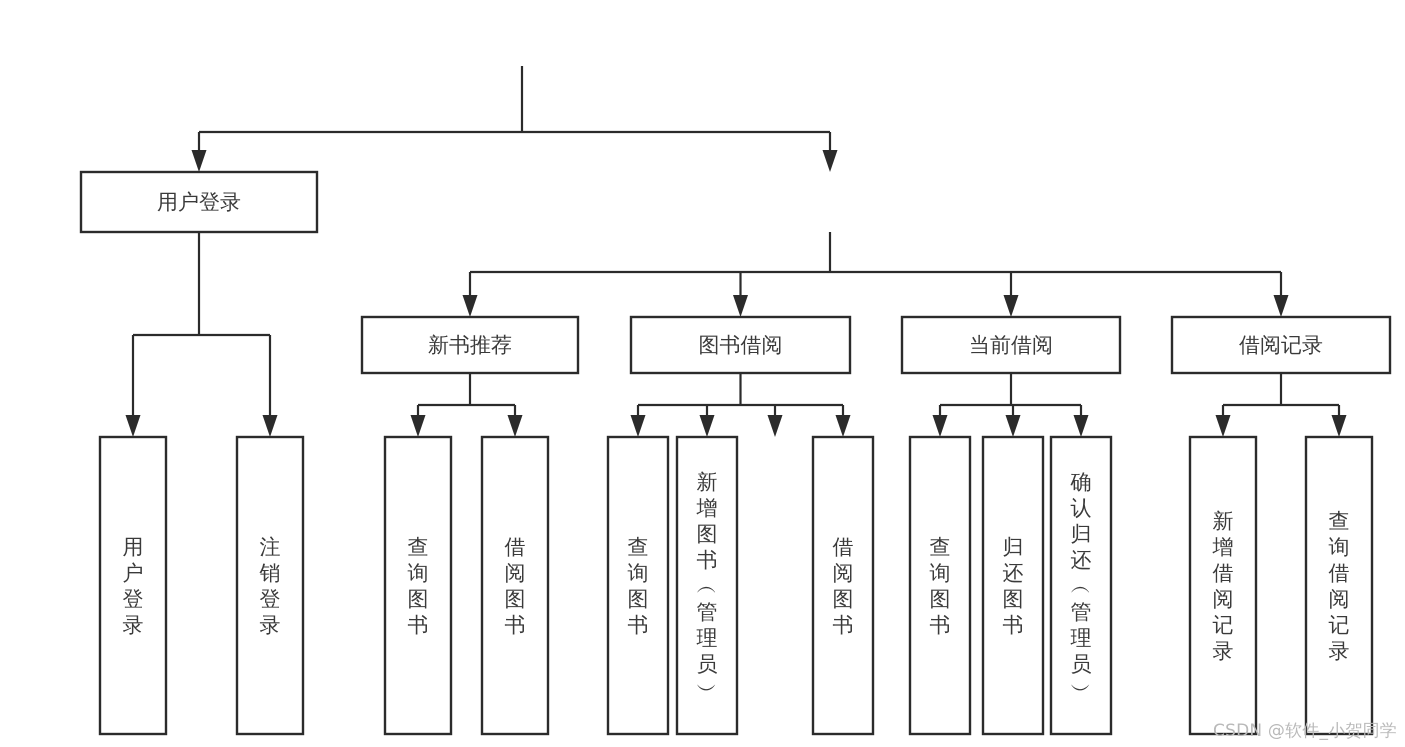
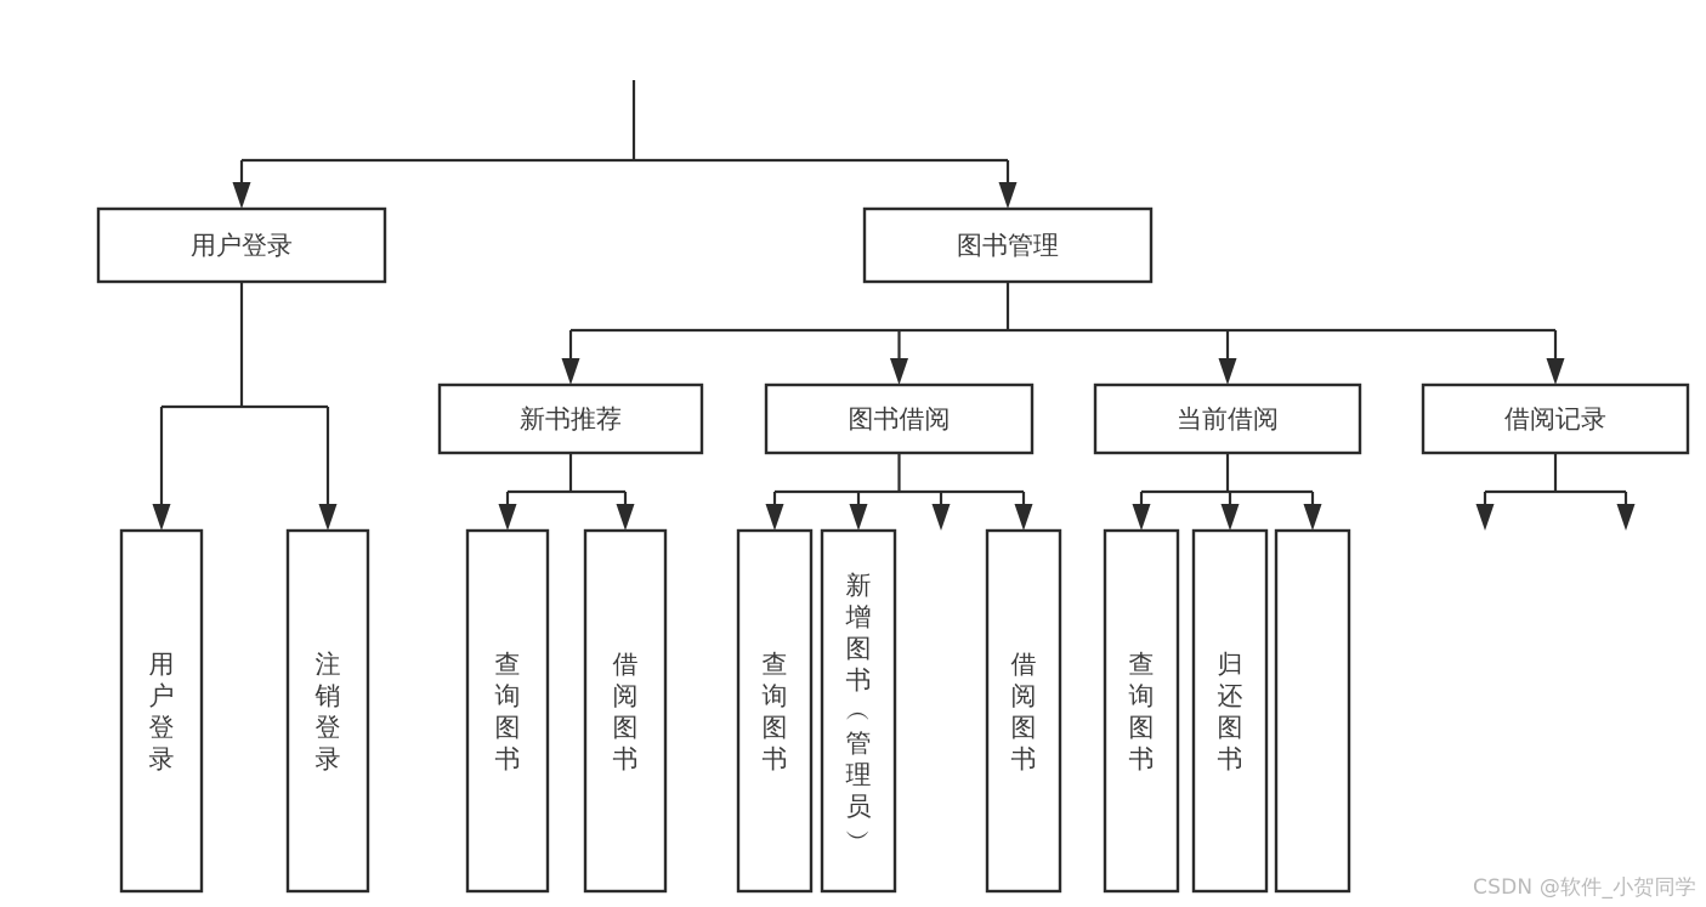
  用户登录
+ 图书管理
  新书推荐
  图书借阅
  当前借阅
  借阅记录
  用户登录
  注销登录
  查询图书
  借阅图书
  查询图书
  新增图书 ︵ 管理员 ︶
  借阅图书
  查询图书
  归还图书
- 确认归还 ︵ 管理员 ︶
- 新增借阅记录
- 查询借阅记录
  CSDN @软件_小贺同学
